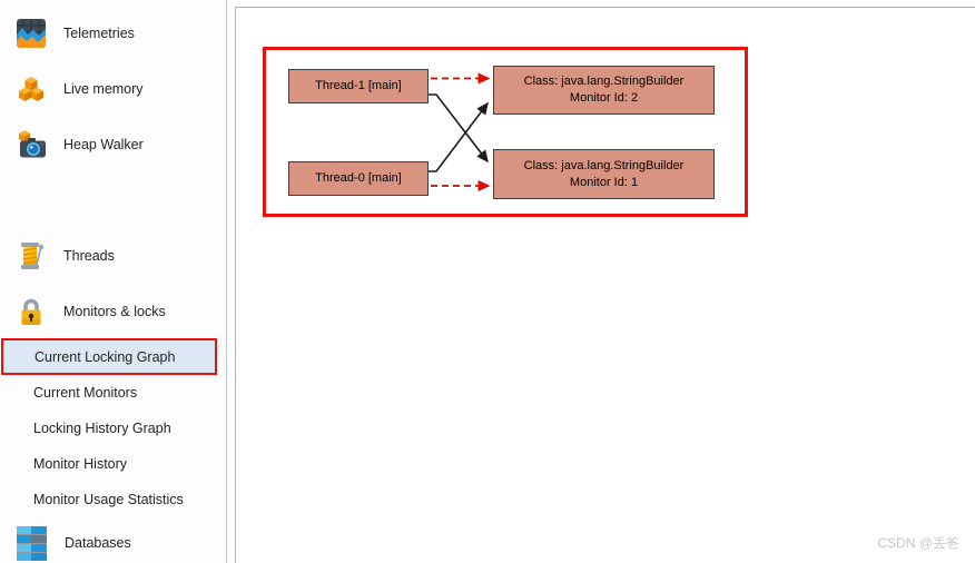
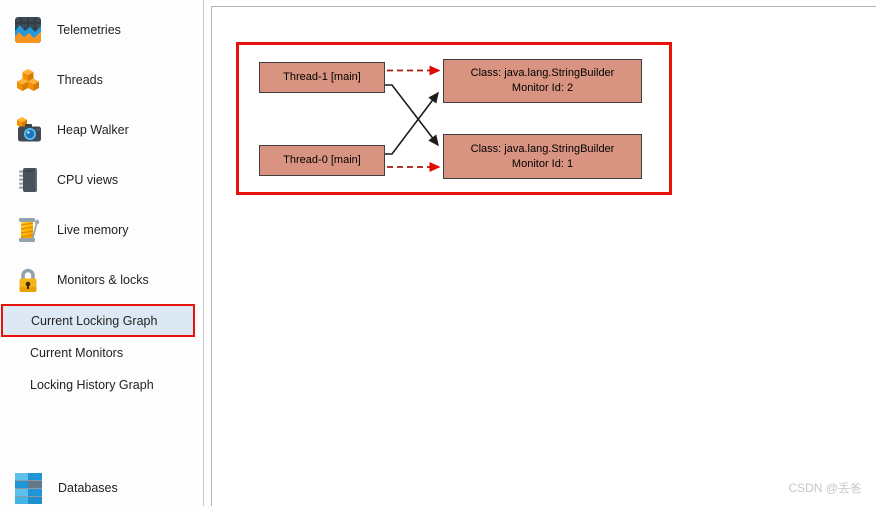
  Telemetries
- Live memory
+ Threads
  Heap Walker
+ CPU views
- Threads
+ Live memory
  Monitors & locks
  Current Locking Graph
  Current Monitors
  Locking History Graph
- Monitor History
- Monitor Usage Statistics
  Databases
  Thread-1 [main]
  Thread-0 [main]
  Class: java.lang.StringBuilder
  Monitor Id: 2
  Class: java.lang.StringBuilder
  Monitor Id: 1
  CSDN @丢爸
